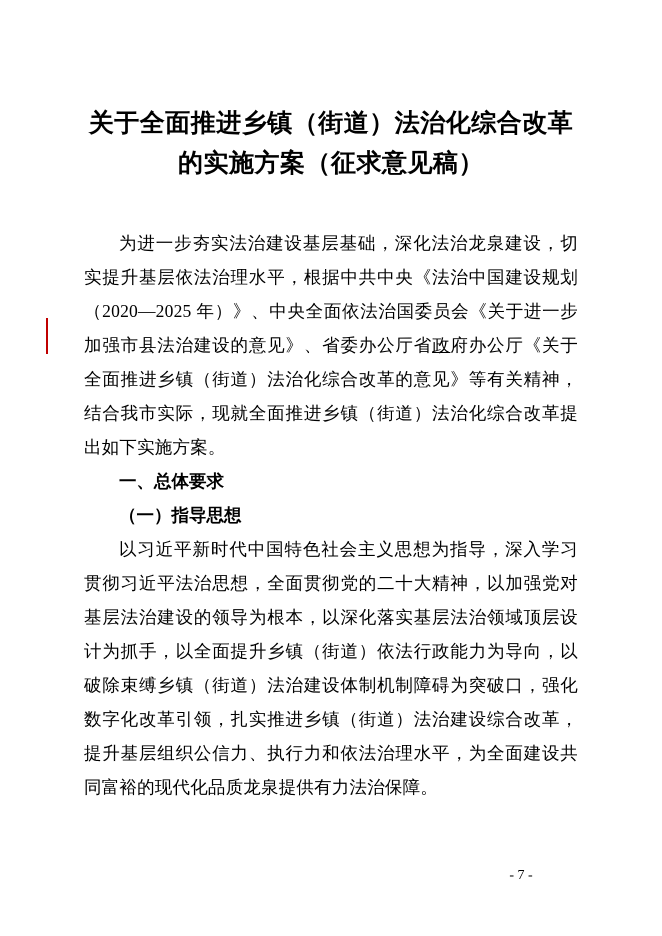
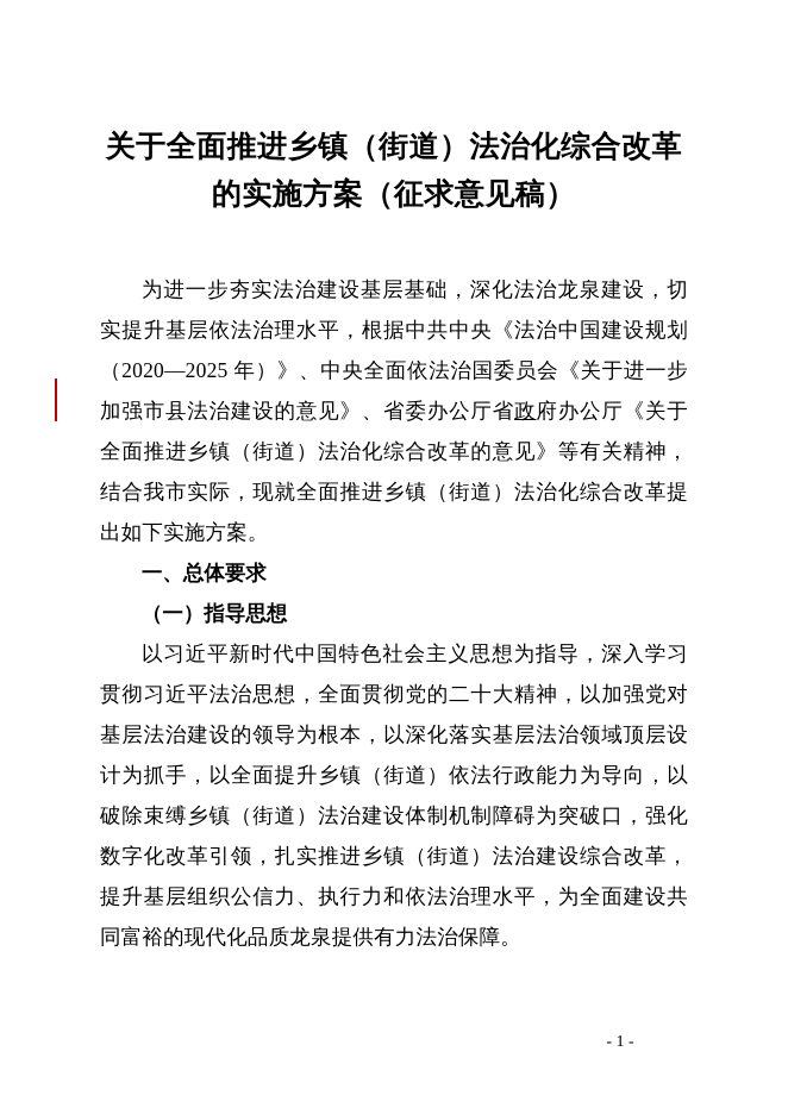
  关于全面推进乡镇（街道）法治化综合改革的实施方案（征求意见稿）
  为进一步夯实法治建设基层基础，深化法治龙泉建设，切实提升基层依法治理水平，根据中共中央《法治中国建设规划（2020—2025 年）》、中央全面依法治国委员会《关于进一步加强市县法治建设的意见》、省委办公厅省政府办公厅《关于全面推进乡镇（街道）法治化综合改革的意见》等有关精神，结合我市实际，现就全面推进乡镇（街道）法治化综合改革提出如下实施方案。
  一、总体要求
  （一）指导思想
  以习近平新时代中国特色社会主义思想为指导，深入学习贯彻习近平法治思想，全面贯彻党的二十大精神，以加强党对基层法治建设的领导为根本，以深化落实基层法治领域顶层设计为抓手，以全面提升乡镇（街道）依法行政能力为导向，以破除束缚乡镇（街道）法治建设体制机制障碍为突破口，强化数字化改革引领，扎实推进乡镇（街道）法治建设综合改革，提升基层组织公信力、执行力和依法治理水平，为全面建设共同富裕的现代化品质龙泉提供有力法治保障。
- - 7 -
+ - 1 -
